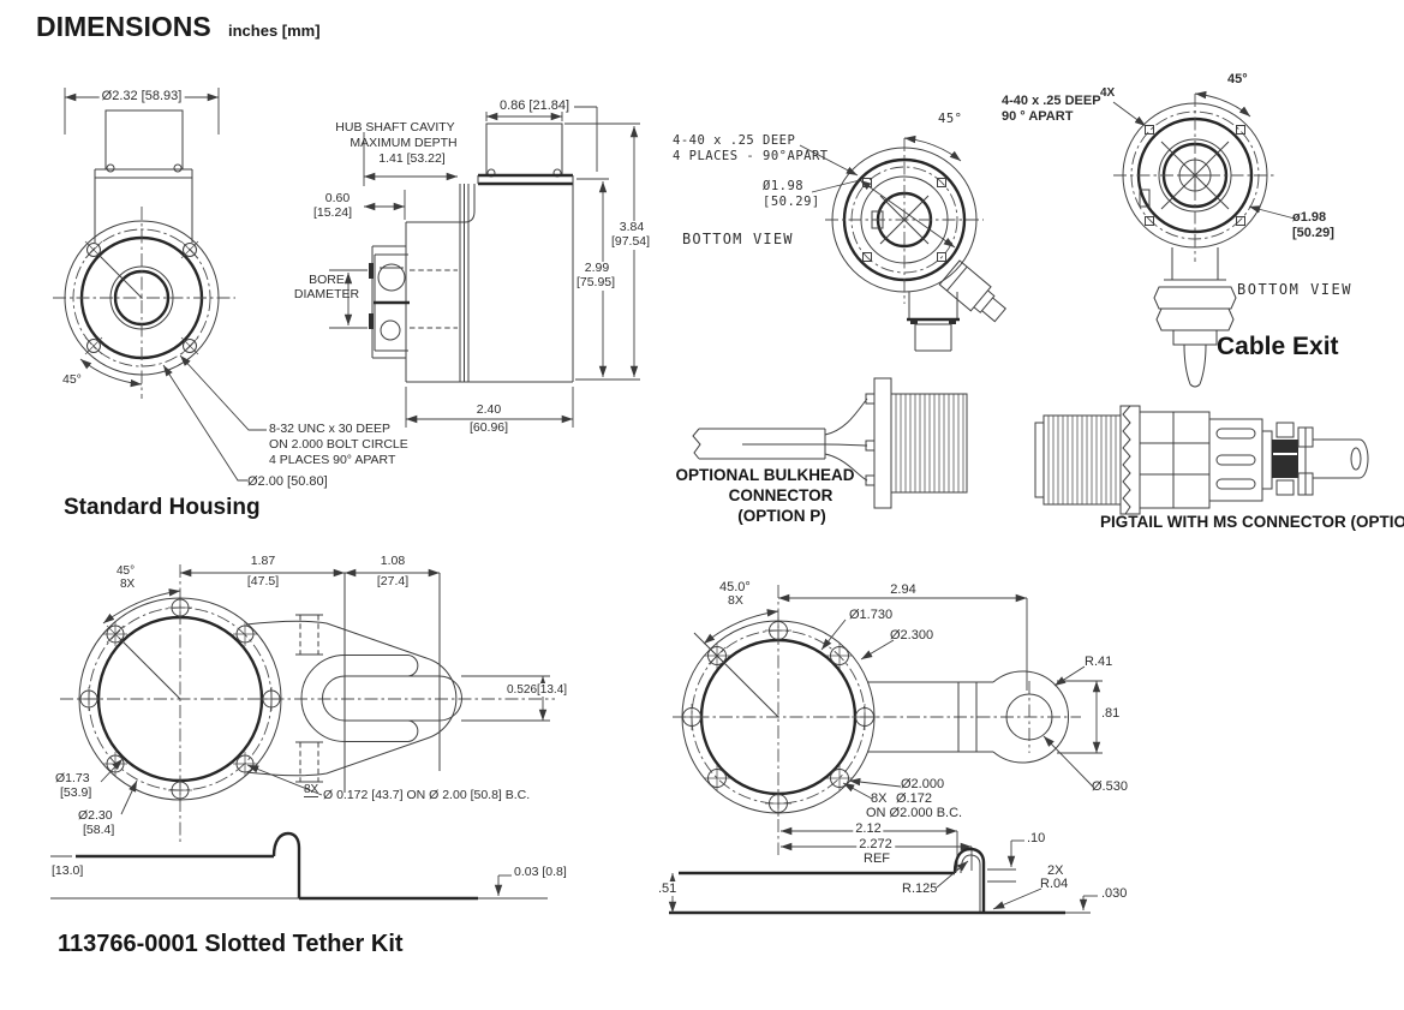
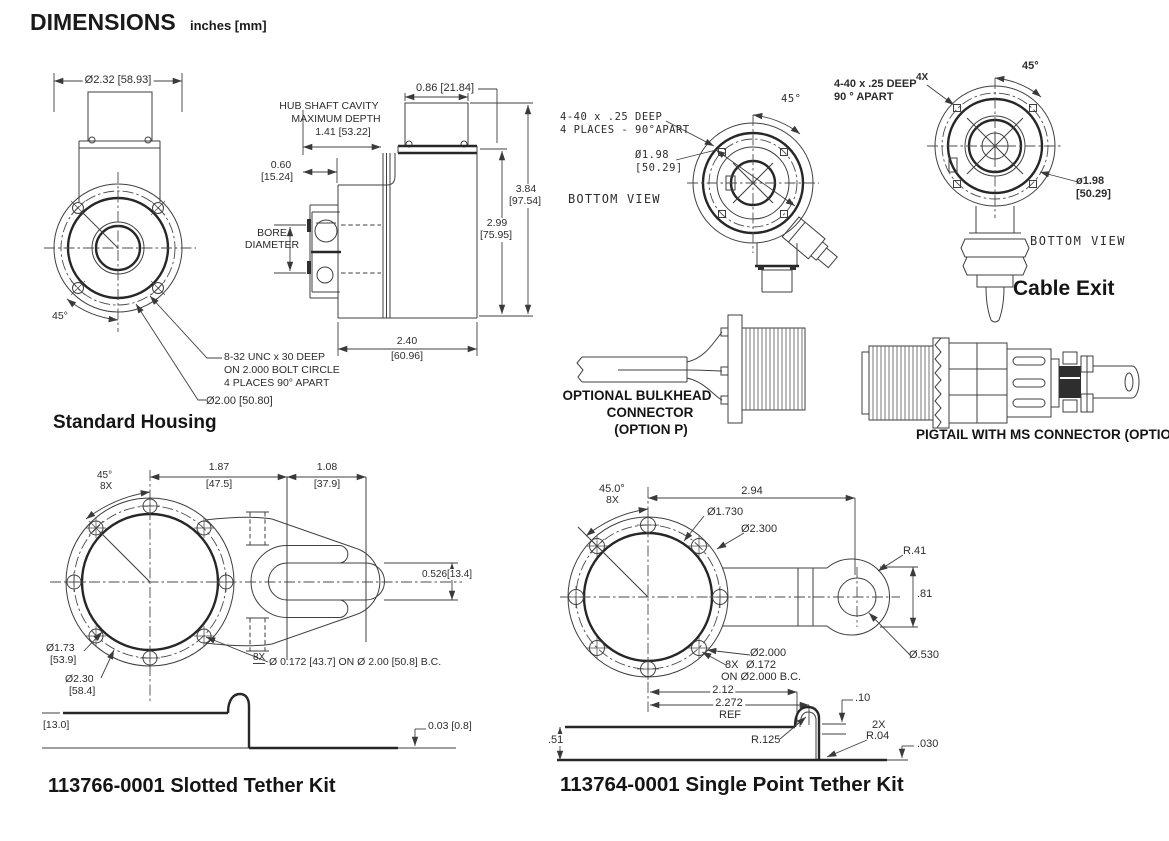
  DIMENSIONS
  inches [mm]
  Ø2.32 [58.93]
  45°
  8-32 UNC x 30 DEEP
  ON 2.000 BOLT CIRCLE
  4 PLACES 90° APART
  Ø2.00 [50.80]
  Standard Housing
  0.86 [21.84]
  HUB SHAFT CAVITY
  MAXIMUM DEPTH
  1.41 [53.22]
  0.60
  [15.24]
  BORE
  DIAMETER
  3.84
  [97.54]
  2.99
  [75.95]
  2.40
  [60.96]
  4-40 x .25 DEEP
  4 PLACES - 90°APART
  Ø1.98
  [50.29]
  BOTTOM VIEW
  45°
  4-40 x .25 DEEP
  4X
  90 ° APART
  45°
  ø1.98
  [50.29]
  BOTTOM VIEW
  Cable Exit
  OPTIONAL BULKHEAD
  CONNECTOR
  (OPTION P)
  PIGTAIL WITH MS CONNECTOR (OPTIO
  45°
  8X
  1.87
  [47.5]
  1.08
- [27.4]
+ [37.9]
  0.526[13.4]
  Ø1.73
  [53.9]
  Ø2.30
  [58.4]
  8X
  Ø 0.172 [43.7] ON Ø 2.00 [50.8] B.C.
  [13.0]
  0.03 [0.8]
  113766-0001 Slotted Tether Kit
  45.0°
  8X
  2.94
  Ø1.730
  Ø2.300
  R.41
  .81
  Ø.530
  Ø2.000
  8X
  Ø.172
  ON Ø2.000 B.C.
  2.12
  2.272
  REF
  .10
  .51
  R.125
  2X
  R.04
  .030
+ 113764-0001 Single Point Tether Kit
